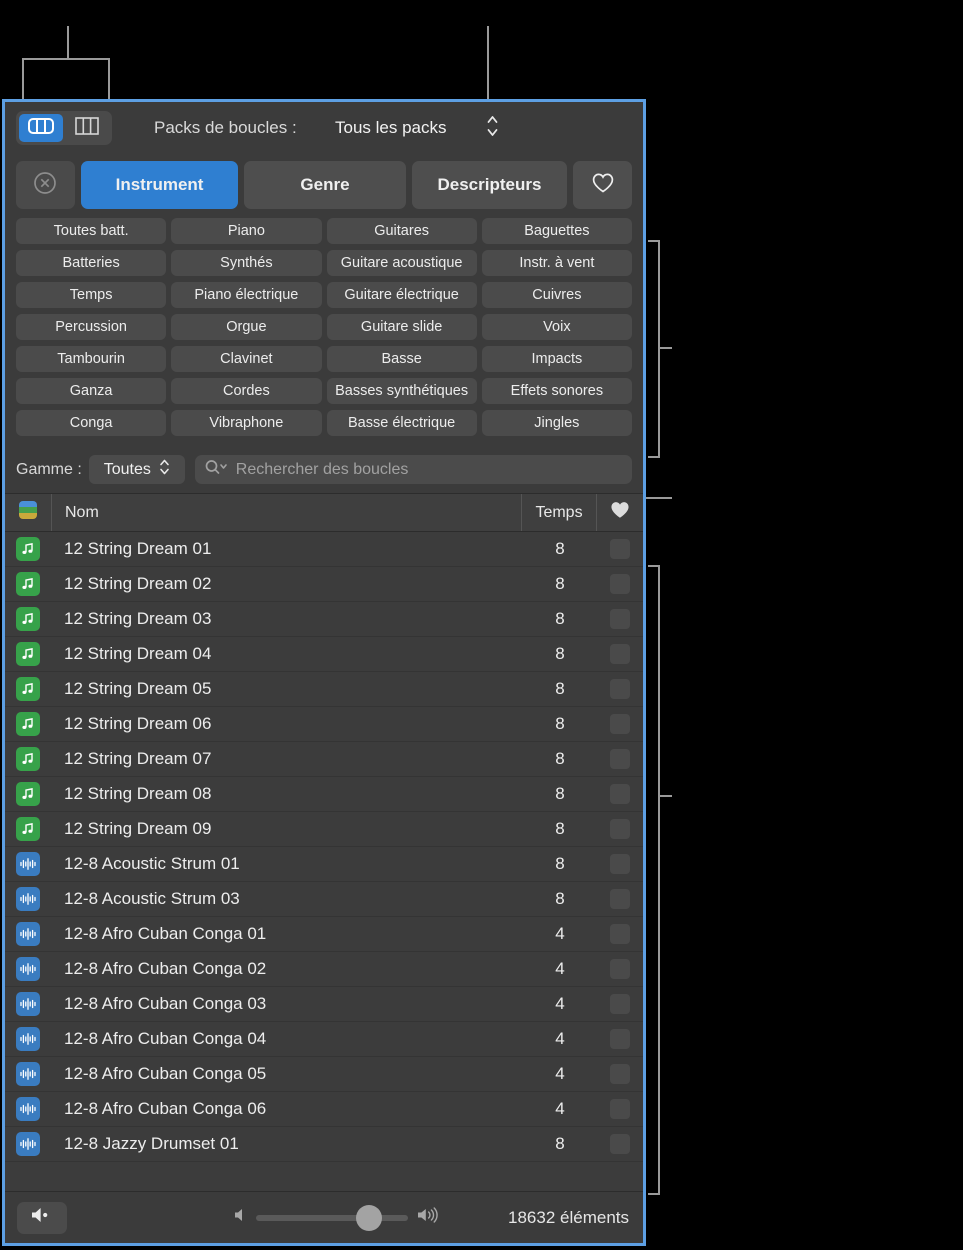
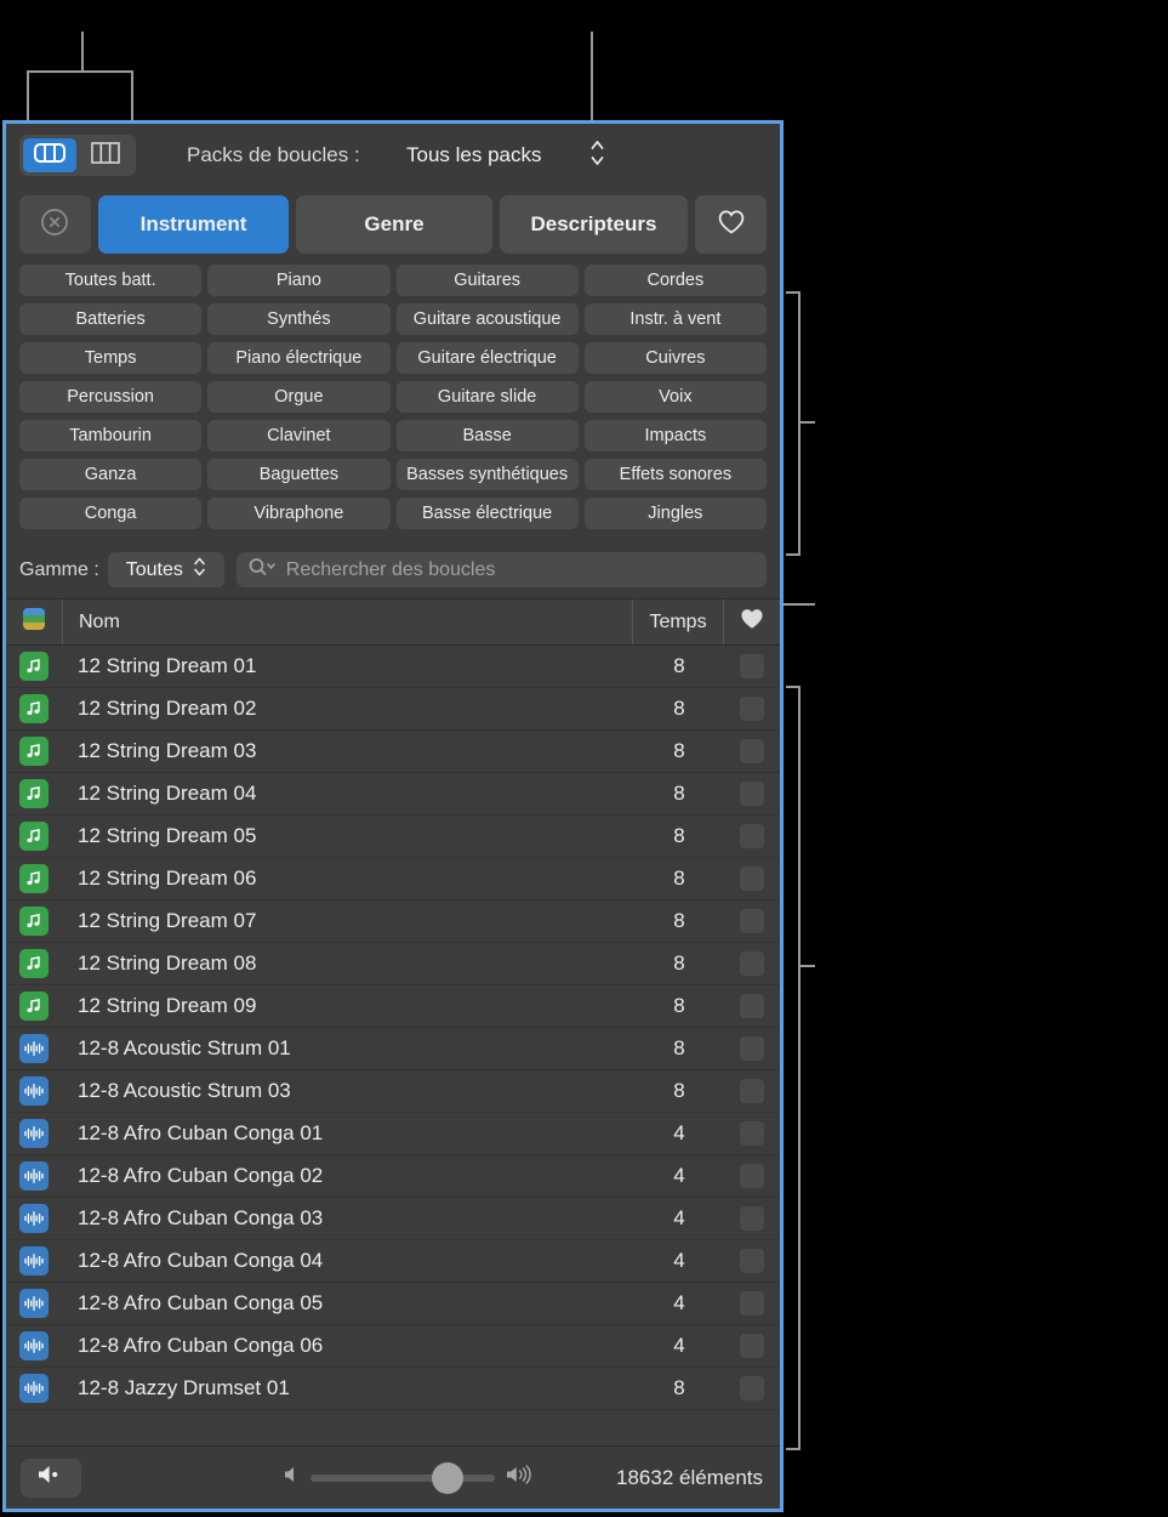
  Packs de boucles :
  Tous les packs
  Instrument
  Genre
  Descripteurs
  Toutes batt.
  Piano
  Guitares
- Baguettes
+ Cordes
  Batteries
  Synthés
  Guitare acoustique
  Instr. à vent
  Temps
  Piano électrique
  Guitare électrique
  Cuivres
  Percussion
  Orgue
  Guitare slide
  Voix
  Tambourin
  Clavinet
  Basse
  Impacts
  Ganza
- Cordes
+ Baguettes
  Basses synthétiques
  Effets sonores
  Conga
  Vibraphone
  Basse électrique
  Jingles
  Gamme :
  Toutes
  Rechercher des boucles
  Nom
  Temps
  12 String Dream 01
  8
  12 String Dream 02
  8
  12 String Dream 03
  8
  12 String Dream 04
  8
  12 String Dream 05
  8
  12 String Dream 06
  8
  12 String Dream 07
  8
  12 String Dream 08
  8
  12 String Dream 09
  8
  12-8 Acoustic Strum 01
  8
  12-8 Acoustic Strum 03
  8
  12-8 Afro Cuban Conga 01
  4
  12-8 Afro Cuban Conga 02
  4
  12-8 Afro Cuban Conga 03
  4
  12-8 Afro Cuban Conga 04
  4
  12-8 Afro Cuban Conga 05
  4
  12-8 Afro Cuban Conga 06
  4
  12-8 Jazzy Drumset 01
  8
  18632 éléments
